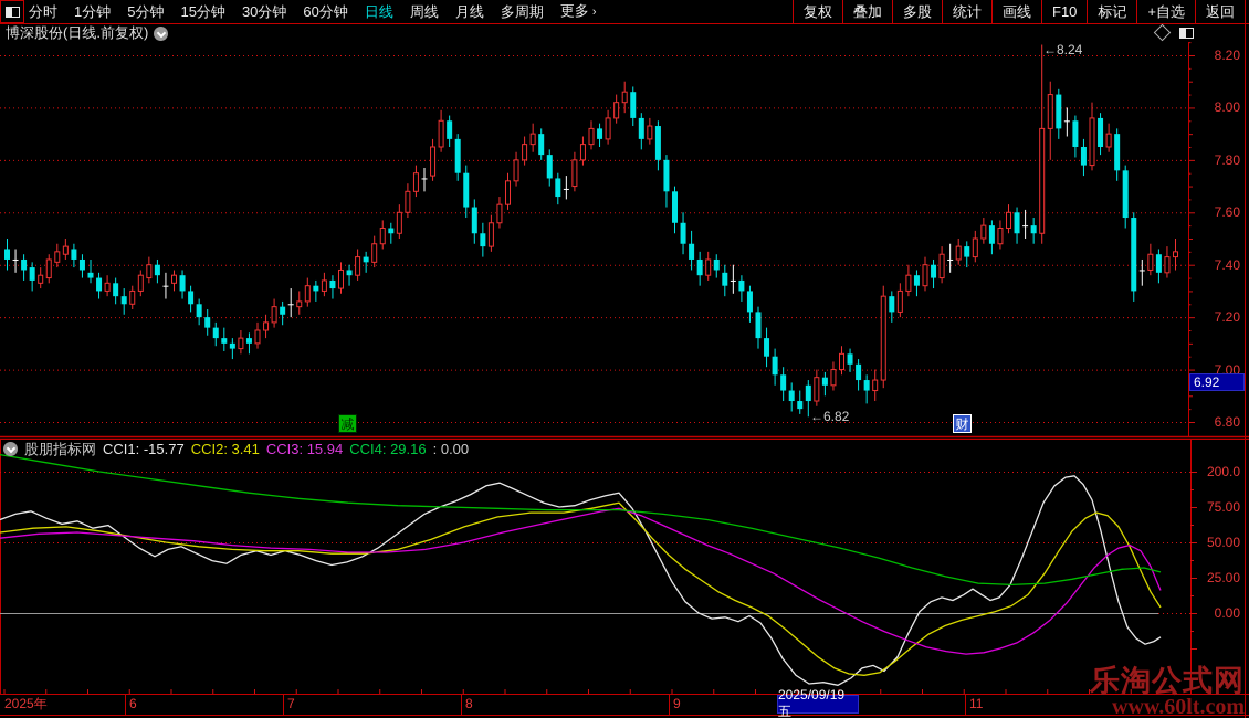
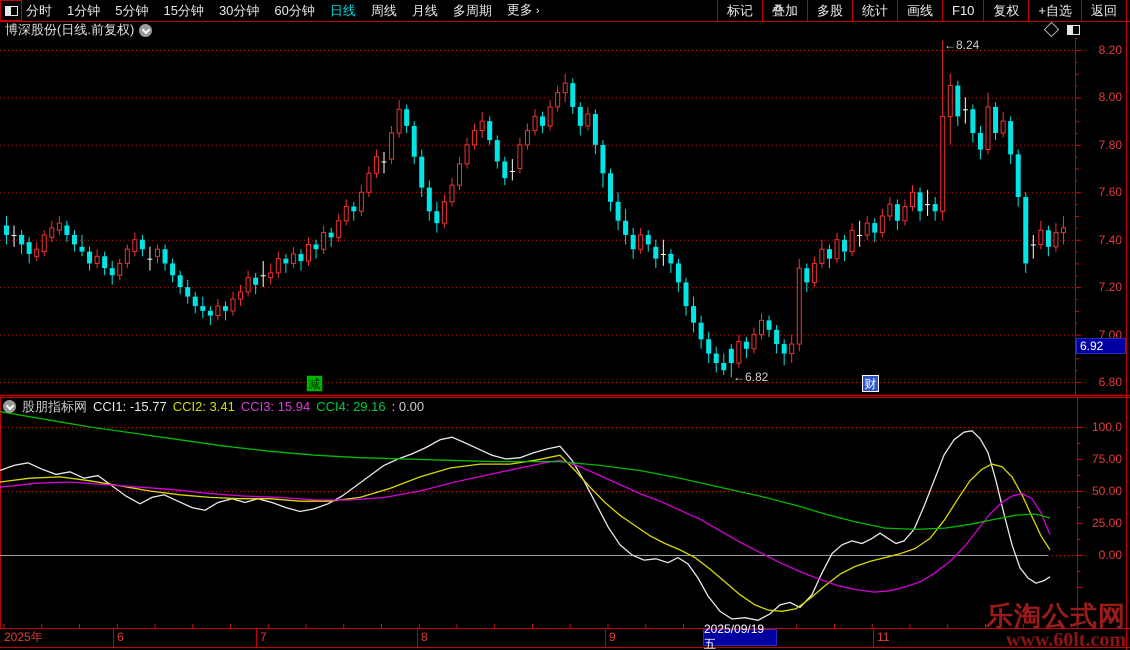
  分时
  1分钟
  5分钟
  15分钟
  30分钟
  60分钟
  日线
  周线
  月线
  多周期
  更多 ›
- 复权
+ 标记
  叠加
  多股
  统计
  画线
  F10
- 标记
+ 复权
  +自选
  返回
  博深股份(日线.前复权)
  股朋指标网
  CCI1: -15.77
  CCI2: 3.41
  CCI3: 15.94
  CCI4: 29.16
  : 0.00
  8.20
  8.00
  7.80
  7.60
  7.40
  7.20
  7.00
  6.80
- 200.0
+ 100.0
  75.00
  50.00
  25.00
  0.00
  2025年
  6
  7
  8
  9
  11
  6.92
  2025/09/19五
  ←8.24
  ←6.82
  减
  财
  乐淘公式网
  www.60lt.com
